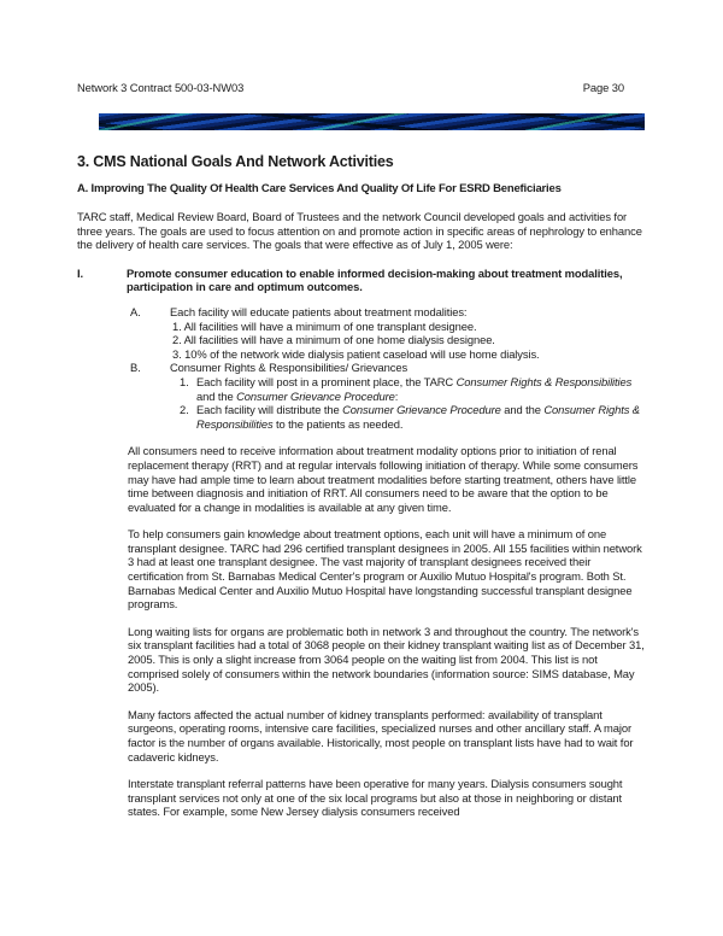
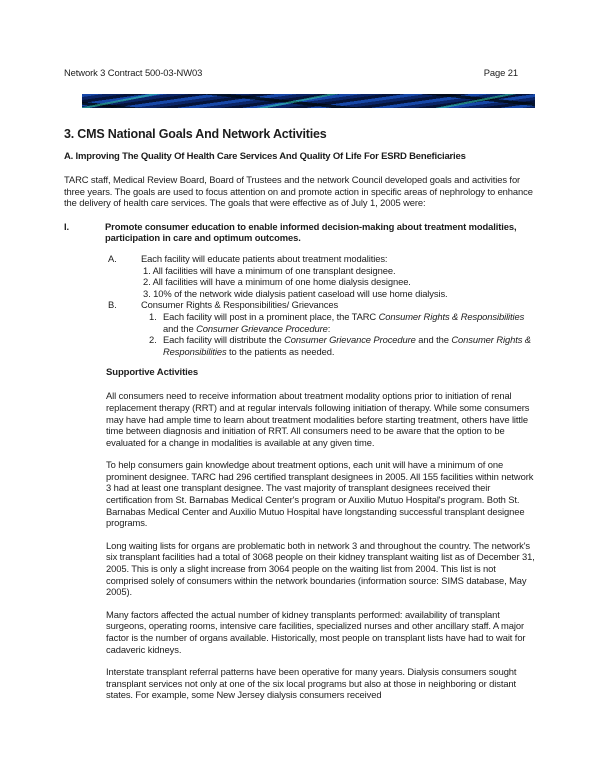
  Network 3 Contract 500-03-NW03
- Page 30
+ Page 21
  3. CMS National Goals And Network Activities
  A. Improving The Quality Of Health Care Services And Quality Of Life For ESRD Beneficiaries
  TARC staff, Medical Review Board, Board of Trustees and the network Council developed goals and activities for three years. The goals are used to focus attention on and promote action in specific areas of nephrology to enhance the delivery of health care services. The goals that were effective as of July 1, 2005 were:
  I.
  Promote consumer education to enable informed decision-making about treatment modalities, participation in care and optimum outcomes.
  A.
  Each facility will educate patients about treatment modalities:
  1. All facilities will have a minimum of one transplant designee.
  2. All facilities will have a minimum of one home dialysis designee.
  3. 10% of the network wide dialysis patient caseload will use home dialysis.
  B.
  Consumer Rights & Responsibilities/ Grievances
  1.
  Each facility will post in a prominent place, the TARC Consumer Rights & Responsibilities and the Consumer Grievance Procedure:
  2.
  Each facility will distribute the Consumer Grievance Procedure and the Consumer Rights & Responsibilities to the patients as needed.
+ Supportive Activities
  All consumers need to receive information about treatment modality options prior to initiation of renal replacement therapy (RRT) and at regular intervals following initiation of therapy. While some consumers may have had ample time to learn about treatment modalities before starting treatment, others have little time between diagnosis and initiation of RRT. All consumers need to be aware that the option to be evaluated for a change in modalities is available at any given time.
- To help consumers gain knowledge about treatment options, each unit will have a minimum of one transplant designee. TARC had 296 certified transplant designees in 2005. All 155 facilities within network 3 had at least one transplant designee. The vast majority of transplant designees received their certification from St. Barnabas Medical Center's program or Auxilio Mutuo Hospital's program. Both St. Barnabas Medical Center and Auxilio Mutuo Hospital have longstanding successful transplant designee programs.
+ To help consumers gain knowledge about treatment options, each unit will have a minimum of one prominent designee. TARC had 296 certified transplant designees in 2005. All 155 facilities within network 3 had at least one transplant designee. The vast majority of transplant designees received their certification from St. Barnabas Medical Center's program or Auxilio Mutuo Hospital's program. Both St. Barnabas Medical Center and Auxilio Mutuo Hospital have longstanding successful transplant designee programs.
  Long waiting lists for organs are problematic both in network 3 and throughout the country. The network's six transplant facilities had a total of 3068 people on their kidney transplant waiting list as of December 31, 2005. This is only a slight increase from 3064 people on the waiting list from 2004. This list is not comprised solely of consumers within the network boundaries (information source: SIMS database, May 2005).
  Many factors affected the actual number of kidney transplants performed: availability of transplant surgeons, operating rooms, intensive care facilities, specialized nurses and other ancillary staff. A major factor is the number of organs available. Historically, most people on transplant lists have had to wait for cadaveric kidneys.
  Interstate transplant referral patterns have been operative for many years. Dialysis consumers sought transplant services not only at one of the six local programs but also at those in neighboring or distant states. For example, some New Jersey dialysis consumers received
